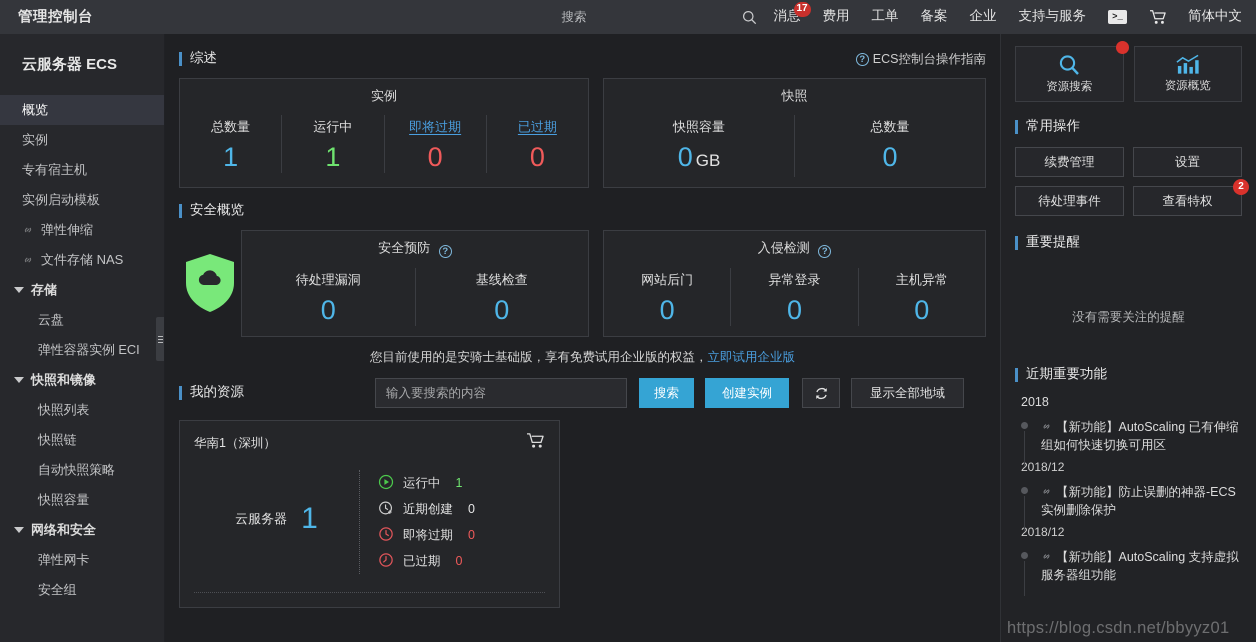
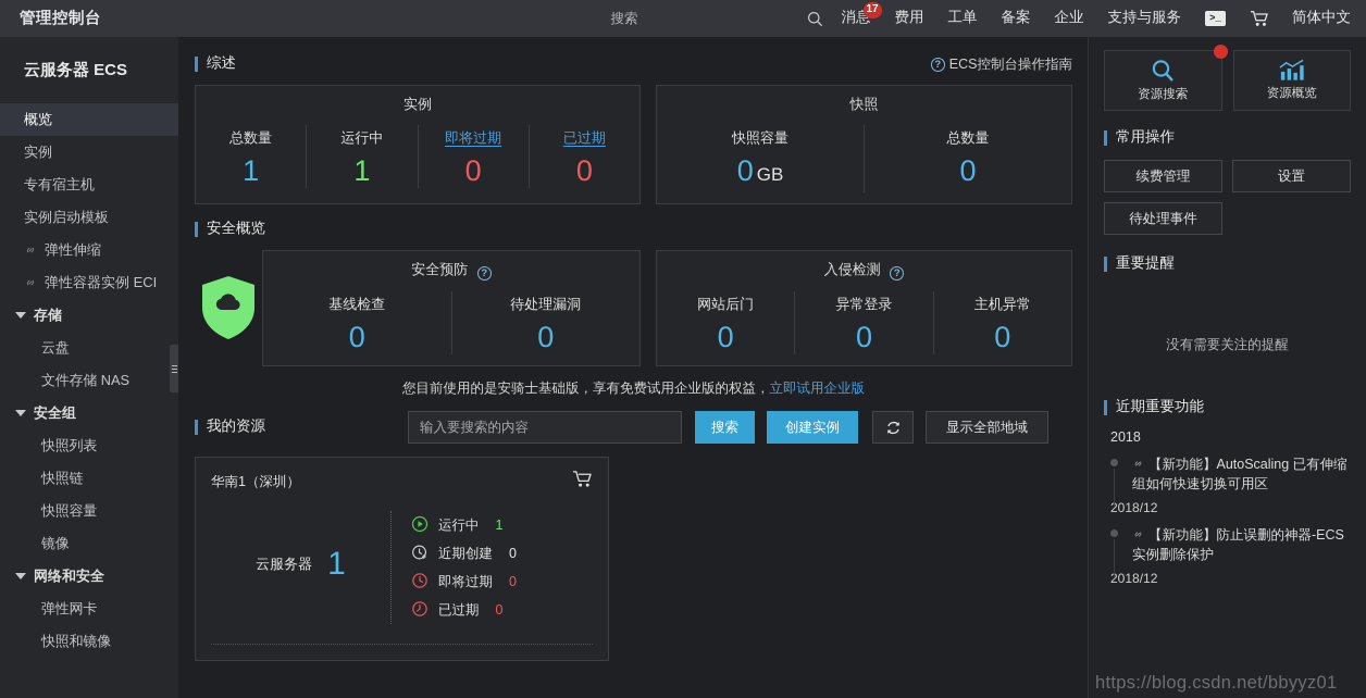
  管理控制台
  搜索
  消息
  17
  费用
  工单
  备案
  企业
  支持与服务
  >_
  简体中文
  云服务器 ECS
  概览
  实例
  专有宿主机
  实例启动模板
  弹性伸缩
- 文件存储 NAS
+ 弹性容器实例 ECI
  存储
  云盘
- 弹性容器实例 ECI
+ 文件存储 NAS
- 快照和镜像
+ 安全组
  快照列表
  快照链
- 自动快照策略
  快照容量
+ 镜像
  网络和安全
  弹性网卡
- 安全组
+ 快照和镜像
  综述
  ?
  ECS控制台操作指南
  实例
  总数量
  1
  运行中
  1
  即将过期
  0
  已过期
  0
  快照
  快照容量
  0 GB
  总数量
  0
  安全概览
  安全预防 ?
- 待处理漏洞
+ 基线检查
  0
- 基线检查
+ 待处理漏洞
  0
  入侵检测 ?
  网站后门
  0
  异常登录
  0
  主机异常
  0
  您目前使用的是安骑士基础版，享有免费试用企业版的权益，立即试用企业版
  我的资源
  输入要搜索的内容
  搜索
  创建实例
  显示全部地域
  华南1（深圳）
  云服务器
  1
  运行中
  1
  近期创建
  0
  即将过期
  0
  已过期
  0
  资源搜索
  资源概览
  常用操作
  续费管理
  设置
  待处理事件
- 查看特权
- 2
  重要提醒
  没有需要关注的提醒
  近期重要功能
  2018
  【新功能】AutoScaling 已有伸缩组如何快速切换可用区
  2018/12
  【新功能】防止误删的神器-ECS实例删除保护
  2018/12
- 【新功能】AutoScaling 支持虚拟服务器组功能
  https://blog.csdn.net/bbyyz01
